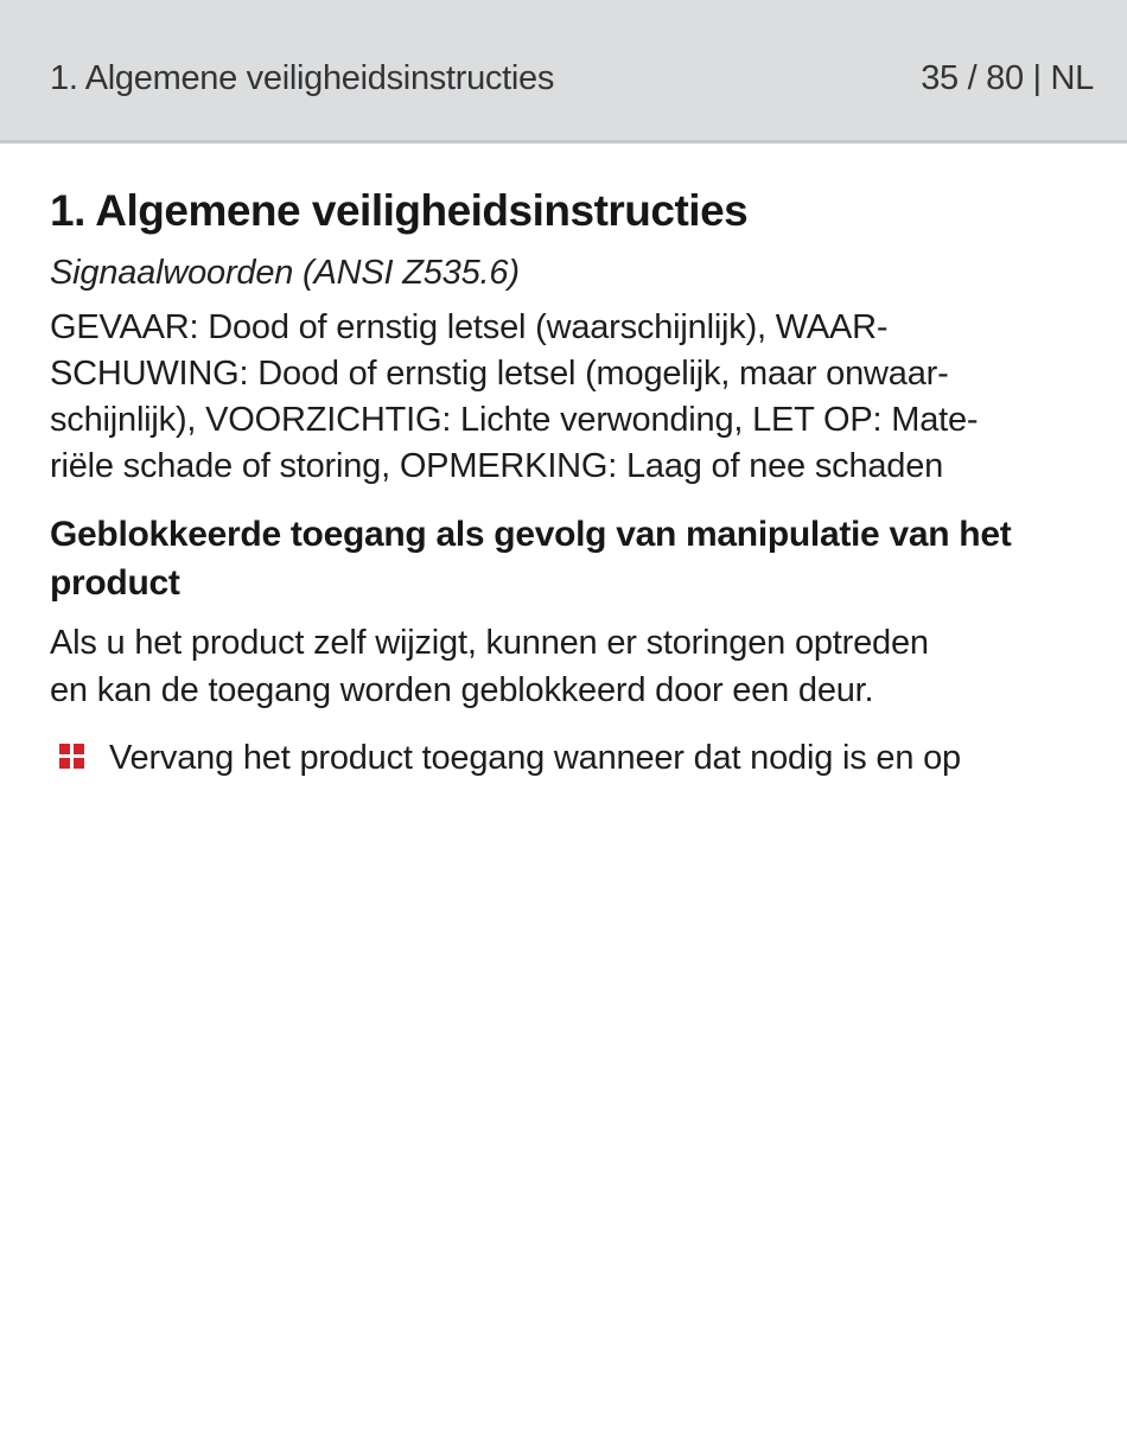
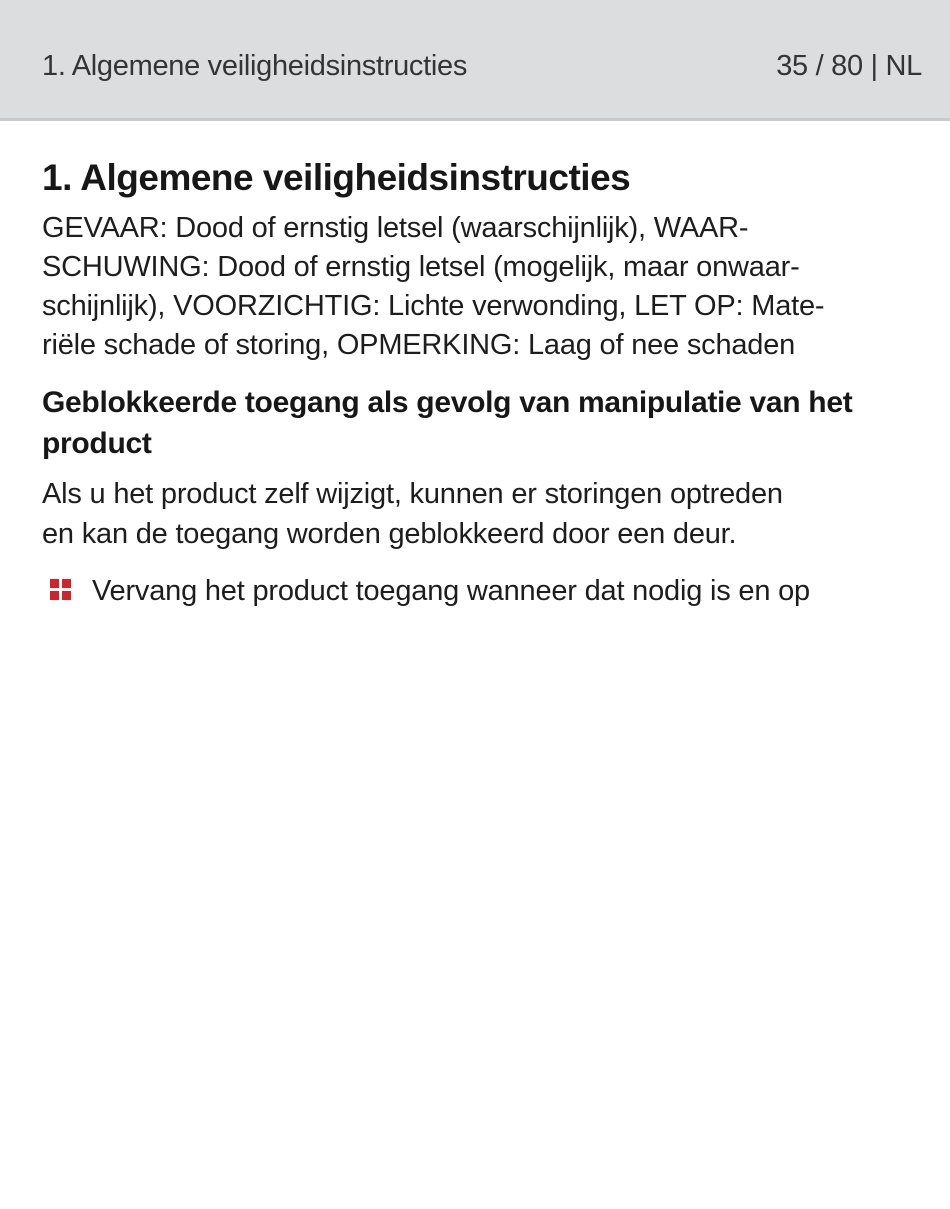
  1. Algemene veiligheidsinstructies
  35 / 80 | NL
  1. Algemene veiligheidsinstructies
- Signaalwoorden (ANSI Z535.6)
  GEVAAR: Dood of ernstig letsel (waarschijnlijk), WAAR-
  SCHUWING: Dood of ernstig letsel (mogelijk, maar onwaar-
  schijnlijk), VOORZICHTIG: Lichte verwonding, LET OP: Mate-
  riële schade of storing, OPMERKING: Laag of nee schaden
  Geblokkeerde toegang als gevolg van manipulatie van het
  product
  Als u het product zelf wijzigt, kunnen er storingen optreden
  en kan de toegang worden geblokkeerd door een deur.
  Vervang het product toegang wanneer dat nodig is en op
